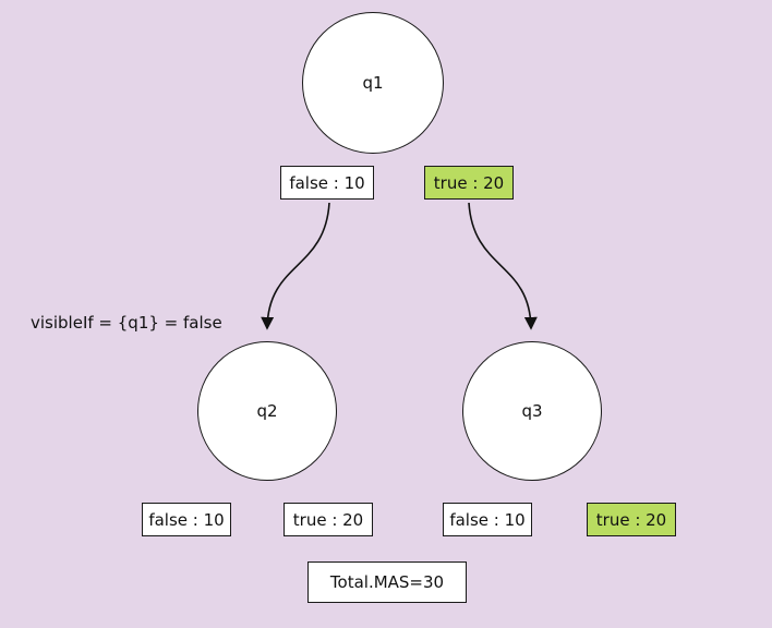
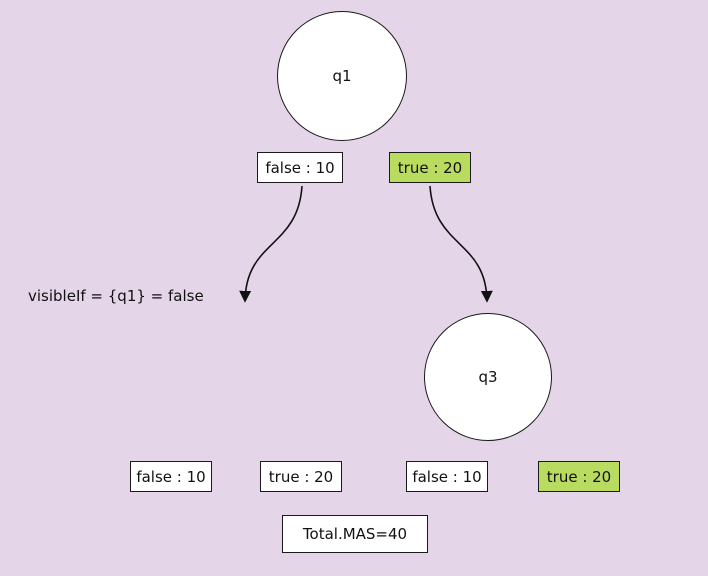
  q1
- q2
  q3
  false : 10
  true : 20
  visibleIf = {q1} = false
  false : 10
  true : 20
  false : 10
  true : 20
- Total.MAS=30
+ Total.MAS=40
